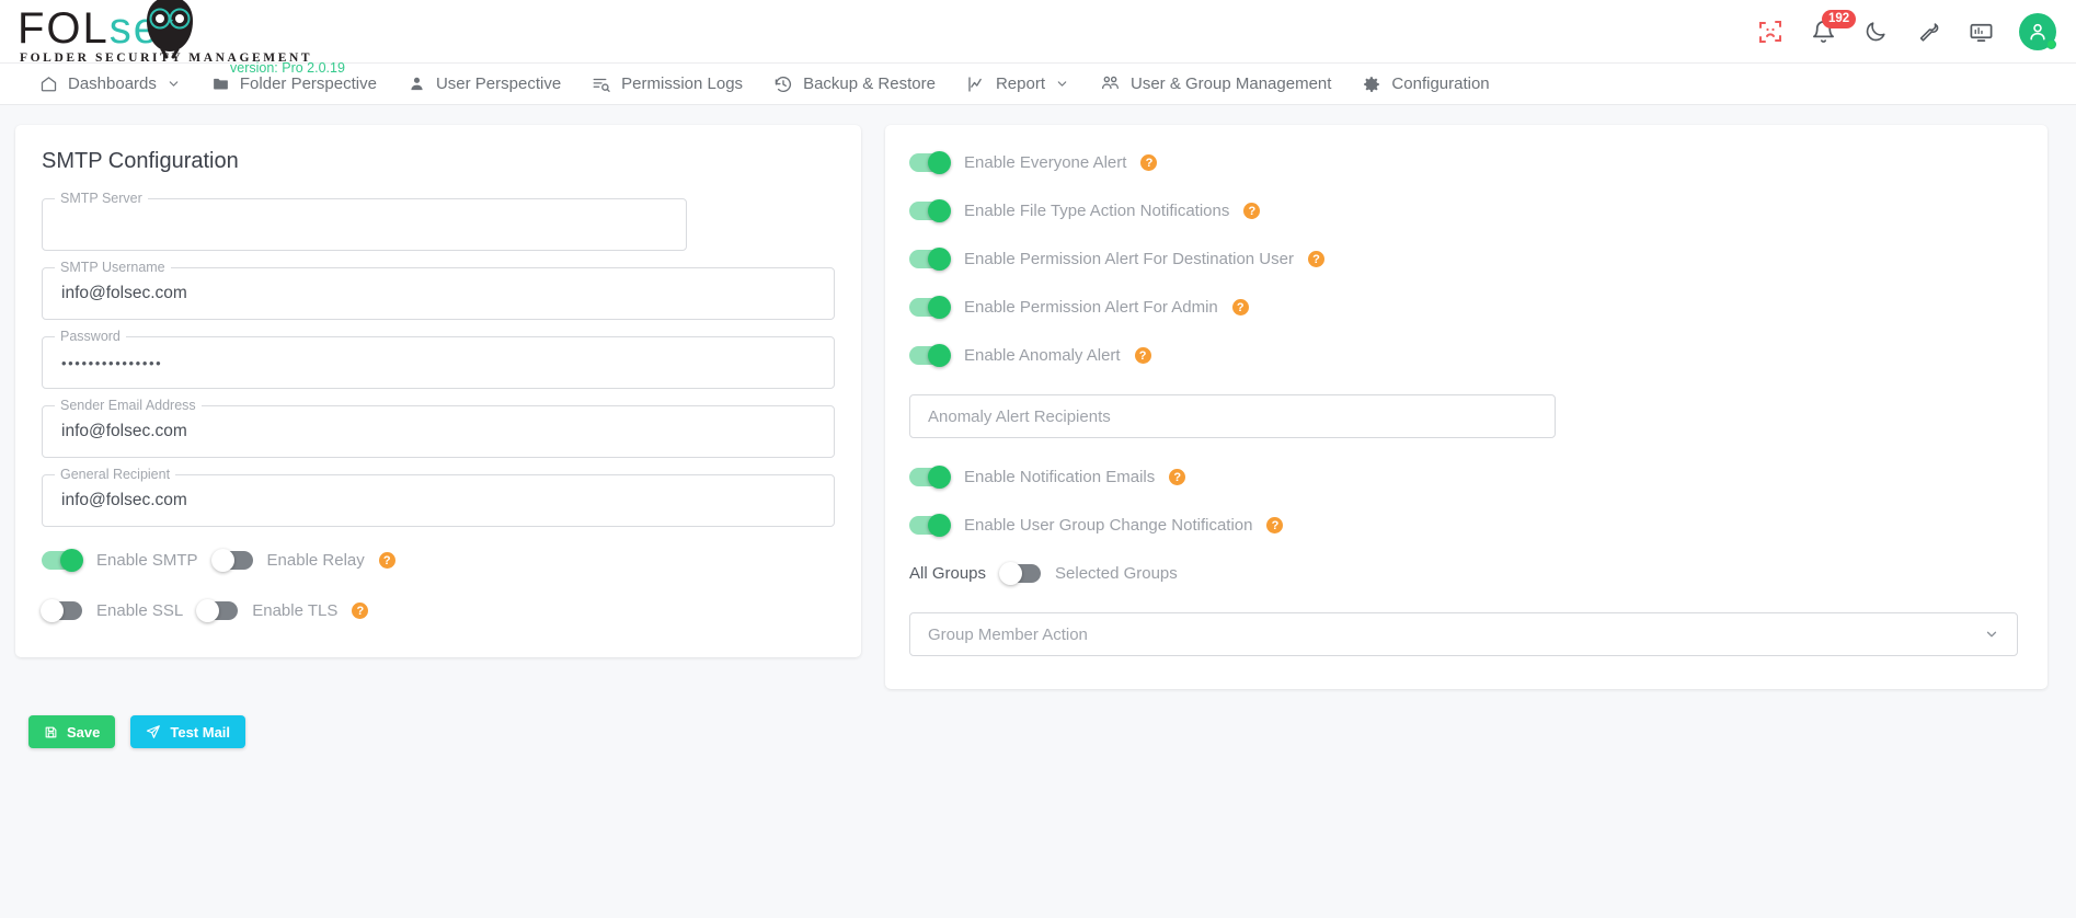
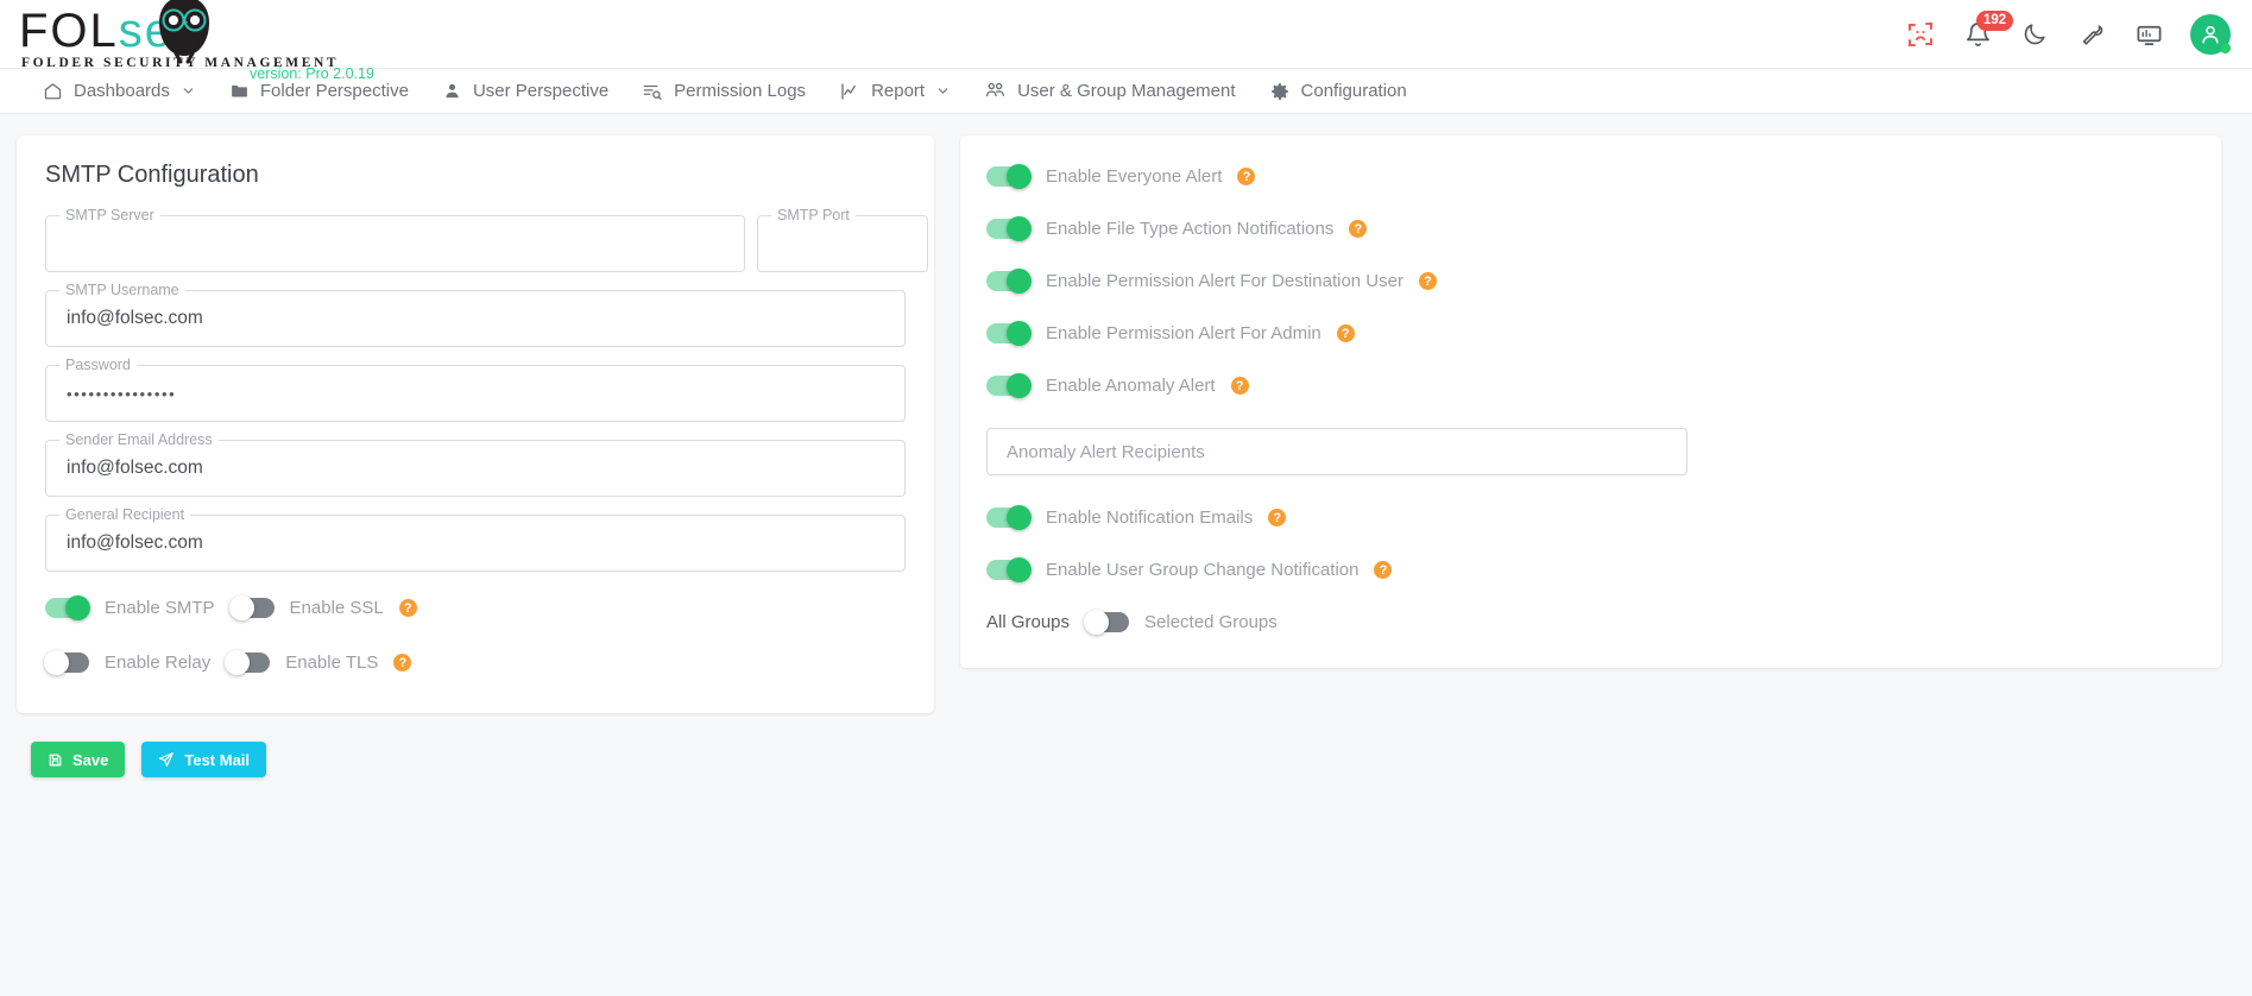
  FOLse
  FOLDER SECURITY MANAGEMENT
  version: Pro 2.0.19
  192
  Dashboards
  Folder Perspective
  User Perspective
  Permission Logs
- Backup & Restore
  Report
  User & Group Management
  Configuration
  SMTP Configuration
  SMTP Server
+ SMTP Port
  SMTP Username
  info@folsec.com
  Password
  •••••••••••••••
  Sender Email Address
  info@folsec.com
  General Recipient
  info@folsec.com
  Enable SMTP
- Enable Relay
+ Enable SSL
  ?
- Enable SSL
+ Enable Relay
  Enable TLS
  ?
  Enable Everyone Alert
  ?
  Enable File Type Action Notifications
  ?
  Enable Permission Alert For Destination User
  ?
  Enable Permission Alert For Admin
  ?
  Enable Anomaly Alert
  ?
  Anomaly Alert Recipients
  Enable Notification Emails
  ?
  Enable User Group Change Notification
  ?
  All Groups
  Selected Groups
- Group Member Action
  Save
  Test Mail
